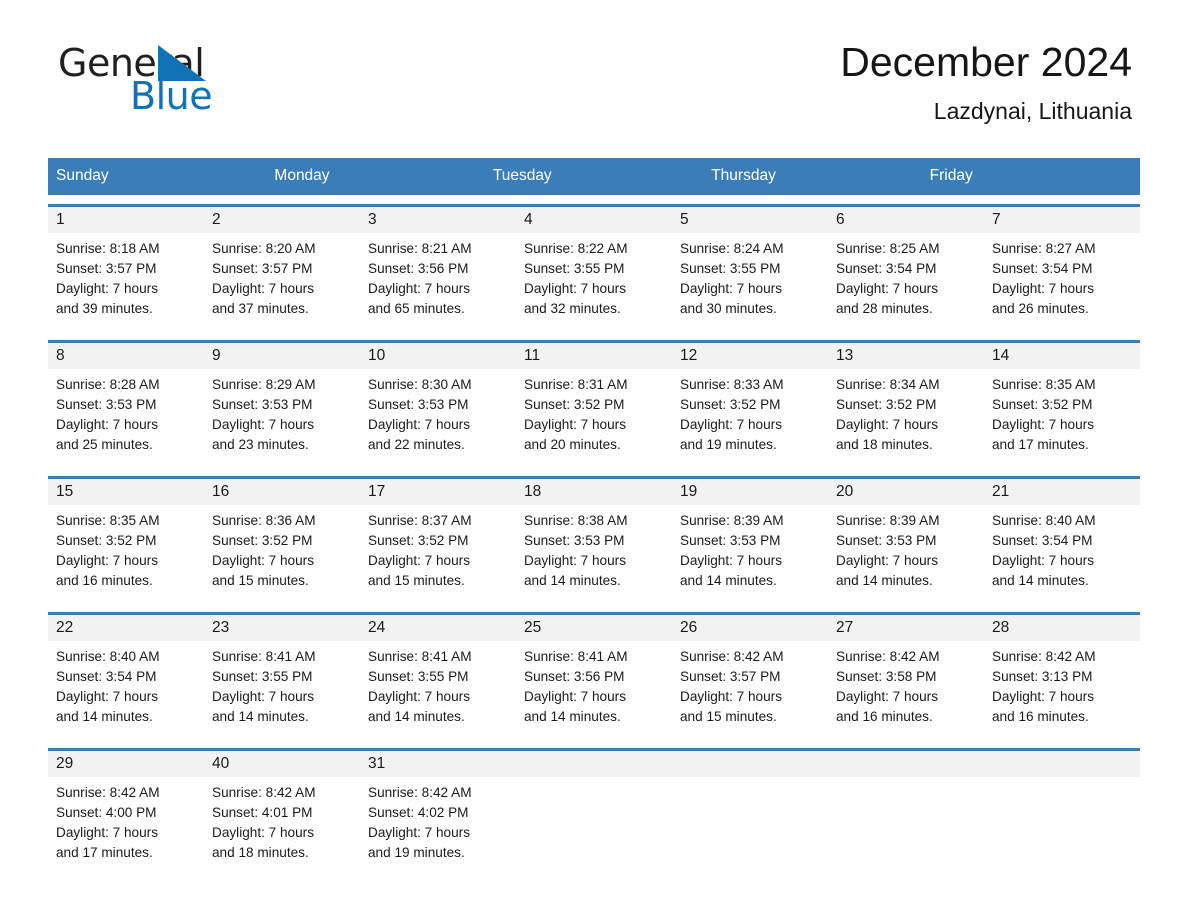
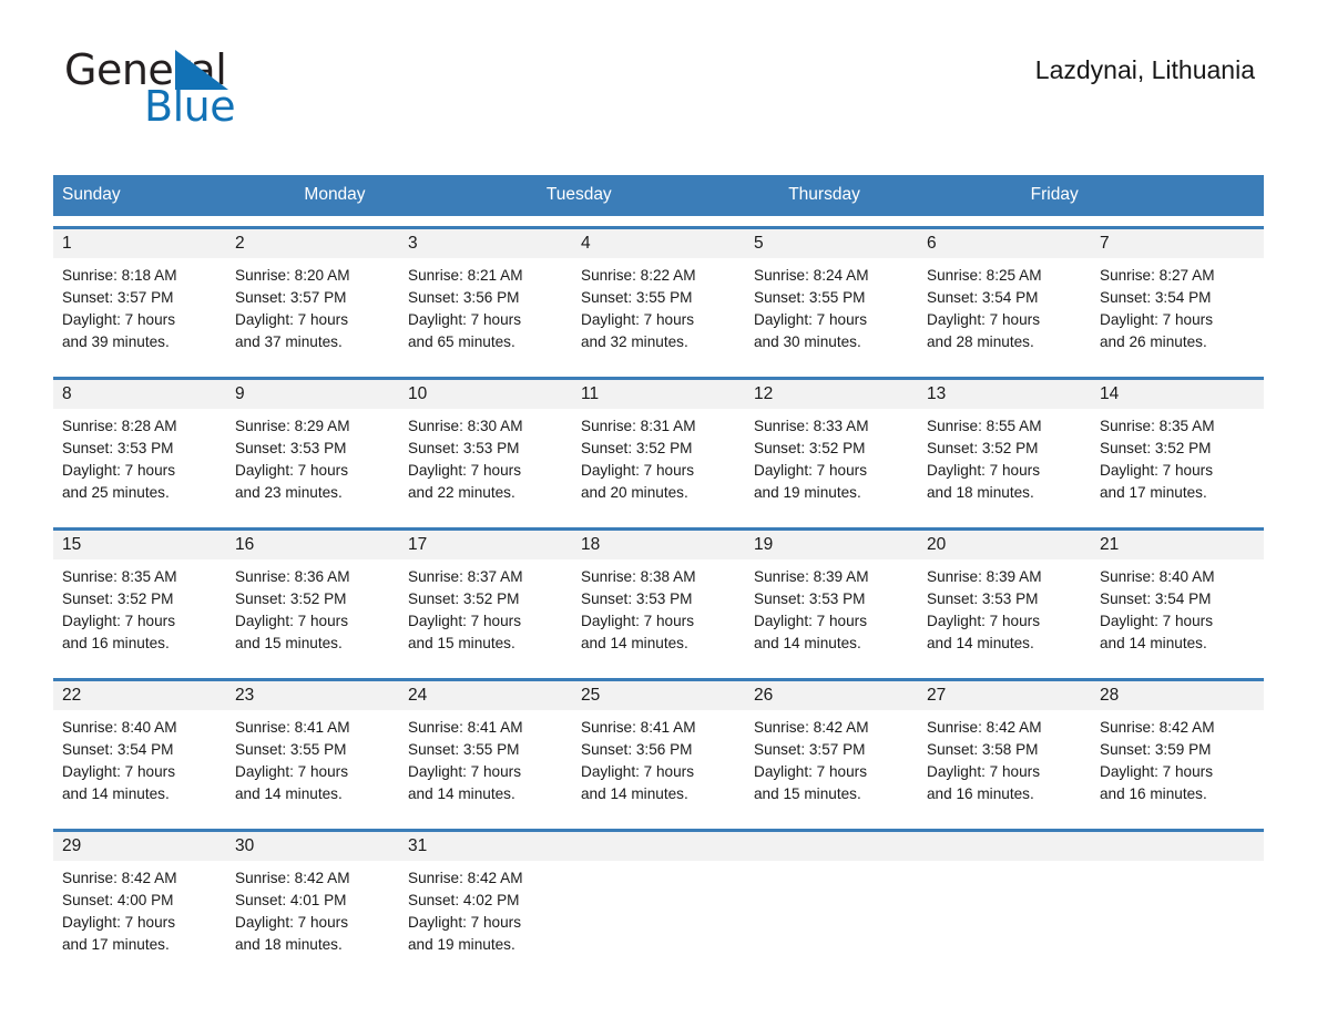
  Geneal
  Blue
- December 2024
  Lazdynai, Lithuania
  Sunday
  Monday
  Tuesday
  Thursday
  Friday
  1
  Sunrise: 8:18 AM
  Sunset: 3:57 PM
  Daylight: 7 hours
  and 39 minutes.
  2
  Sunrise: 8:20 AM
  Sunset: 3:57 PM
  Daylight: 7 hours
  and 37 minutes.
  3
  Sunrise: 8:21 AM
  Sunset: 3:56 PM
  Daylight: 7 hours
  and 65 minutes.
  4
  Sunrise: 8:22 AM
  Sunset: 3:55 PM
  Daylight: 7 hours
  and 32 minutes.
  5
  Sunrise: 8:24 AM
  Sunset: 3:55 PM
  Daylight: 7 hours
  and 30 minutes.
  6
  Sunrise: 8:25 AM
  Sunset: 3:54 PM
  Daylight: 7 hours
  and 28 minutes.
  7
  Sunrise: 8:27 AM
  Sunset: 3:54 PM
  Daylight: 7 hours
  and 26 minutes.
  8
  Sunrise: 8:28 AM
  Sunset: 3:53 PM
  Daylight: 7 hours
  and 25 minutes.
  9
  Sunrise: 8:29 AM
  Sunset: 3:53 PM
  Daylight: 7 hours
  and 23 minutes.
  10
  Sunrise: 8:30 AM
  Sunset: 3:53 PM
  Daylight: 7 hours
  and 22 minutes.
  11
  Sunrise: 8:31 AM
  Sunset: 3:52 PM
  Daylight: 7 hours
  and 20 minutes.
  12
  Sunrise: 8:33 AM
  Sunset: 3:52 PM
  Daylight: 7 hours
  and 19 minutes.
  13
- Sunrise: 8:34 AM
+ Sunrise: 8:55 AM
  Sunset: 3:52 PM
  Daylight: 7 hours
  and 18 minutes.
  14
  Sunrise: 8:35 AM
  Sunset: 3:52 PM
  Daylight: 7 hours
  and 17 minutes.
  15
  Sunrise: 8:35 AM
  Sunset: 3:52 PM
  Daylight: 7 hours
  and 16 minutes.
  16
  Sunrise: 8:36 AM
  Sunset: 3:52 PM
  Daylight: 7 hours
  and 15 minutes.
  17
  Sunrise: 8:37 AM
  Sunset: 3:52 PM
  Daylight: 7 hours
  and 15 minutes.
  18
  Sunrise: 8:38 AM
  Sunset: 3:53 PM
  Daylight: 7 hours
  and 14 minutes.
  19
  Sunrise: 8:39 AM
  Sunset: 3:53 PM
  Daylight: 7 hours
  and 14 minutes.
  20
  Sunrise: 8:39 AM
  Sunset: 3:53 PM
  Daylight: 7 hours
  and 14 minutes.
  21
  Sunrise: 8:40 AM
  Sunset: 3:54 PM
  Daylight: 7 hours
  and 14 minutes.
  22
  Sunrise: 8:40 AM
  Sunset: 3:54 PM
  Daylight: 7 hours
  and 14 minutes.
  23
  Sunrise: 8:41 AM
  Sunset: 3:55 PM
  Daylight: 7 hours
  and 14 minutes.
  24
  Sunrise: 8:41 AM
  Sunset: 3:55 PM
  Daylight: 7 hours
  and 14 minutes.
  25
  Sunrise: 8:41 AM
  Sunset: 3:56 PM
  Daylight: 7 hours
  and 14 minutes.
  26
  Sunrise: 8:42 AM
  Sunset: 3:57 PM
  Daylight: 7 hours
  and 15 minutes.
  27
  Sunrise: 8:42 AM
  Sunset: 3:58 PM
  Daylight: 7 hours
  and 16 minutes.
  28
  Sunrise: 8:42 AM
- Sunset: 3:13 PM
+ Sunset: 3:59 PM
  Daylight: 7 hours
  and 16 minutes.
  29
  Sunrise: 8:42 AM
  Sunset: 4:00 PM
  Daylight: 7 hours
  and 17 minutes.
- 40
+ 30
  Sunrise: 8:42 AM
  Sunset: 4:01 PM
  Daylight: 7 hours
  and 18 minutes.
  31
  Sunrise: 8:42 AM
  Sunset: 4:02 PM
  Daylight: 7 hours
  and 19 minutes.
